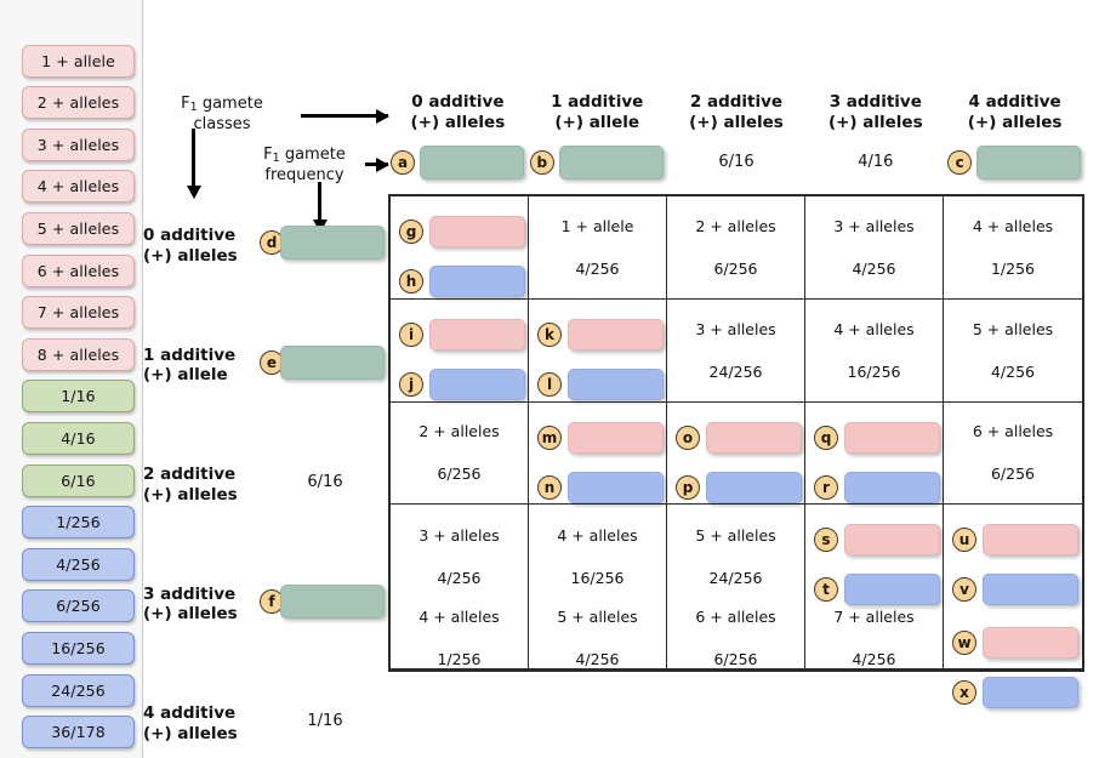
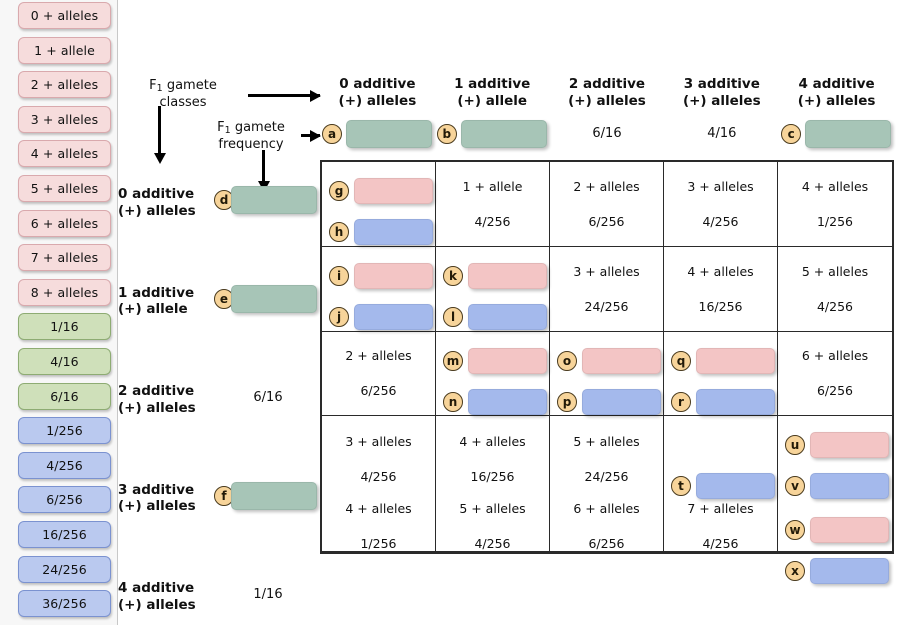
+ 0 + alleles
  1 + allele
  2 + alleles
  3 + alleles
  4 + alleles
  5 + alleles
  6 + alleles
  7 + alleles
  8 + alleles
  1/16
  4/16
  6/16
  1/256
  4/256
  6/256
  16/256
  24/256
- 36/178
+ 36/256
  F1 gamete
  classes
  F1 gamete
  frequency
  0 additive
  (+) alleles
  a
  1 additive
  (+) allele
  b
  2 additive
  (+) alleles
  6/16
  3 additive
  (+) alleles
  4/16
  4 additive
  (+) alleles
  c
  0 additive
  (+) alleles
  d
  1 additive
  (+) allele
  e
  2 additive
  (+) alleles
  6/16
  3 additive
  (+) alleles
  f
  4 additive
  (+) alleles
  1/16
  g
  h
  1 + allele
  4/256
  2 + alleles
  6/256
  3 + alleles
  4/256
  4 + alleles
  1/256
  i
  j
  k
  l
  3 + alleles
  24/256
  4 + alleles
  16/256
  5 + alleles
  4/256
  2 + alleles
  6/256
  m
  n
  o
  p
  q
  r
  6 + alleles
  6/256
  3 + alleles
  4/256
  4 + alleles
  16/256
  5 + alleles
  24/256
- s
  t
  u
  v
  4 + alleles
  1/256
  5 + alleles
  4/256
  6 + alleles
  6/256
  7 + alleles
  4/256
  w
  x
